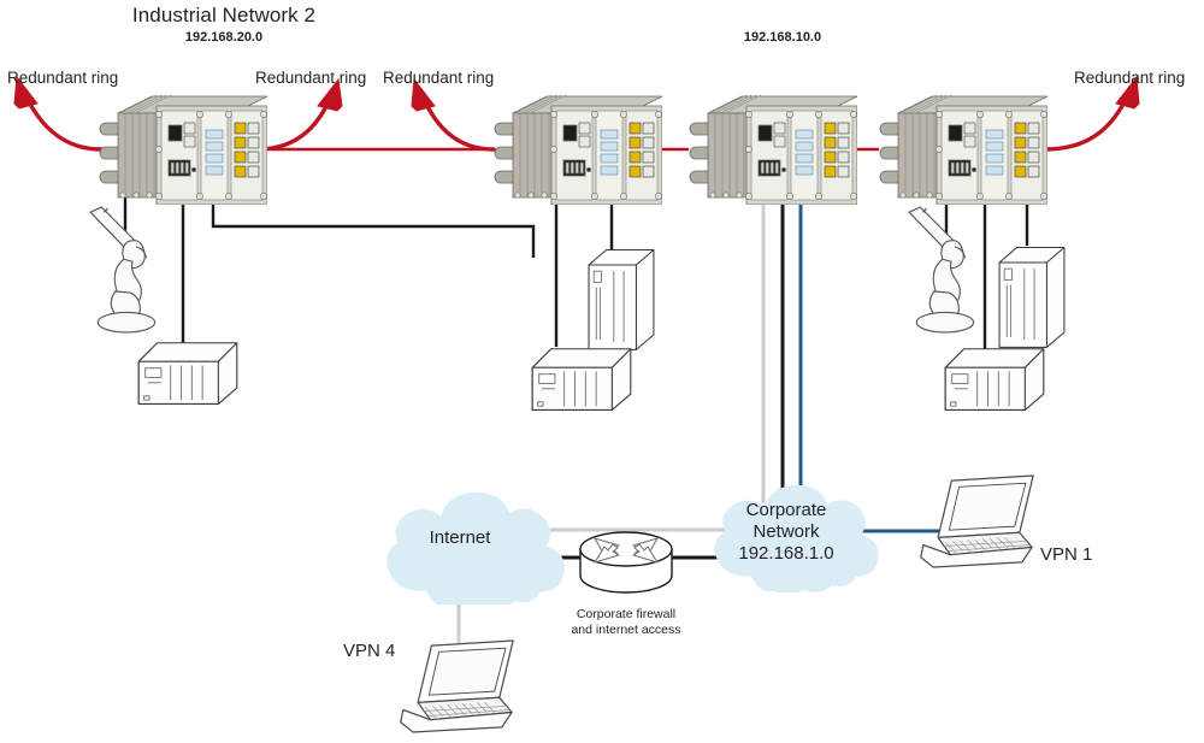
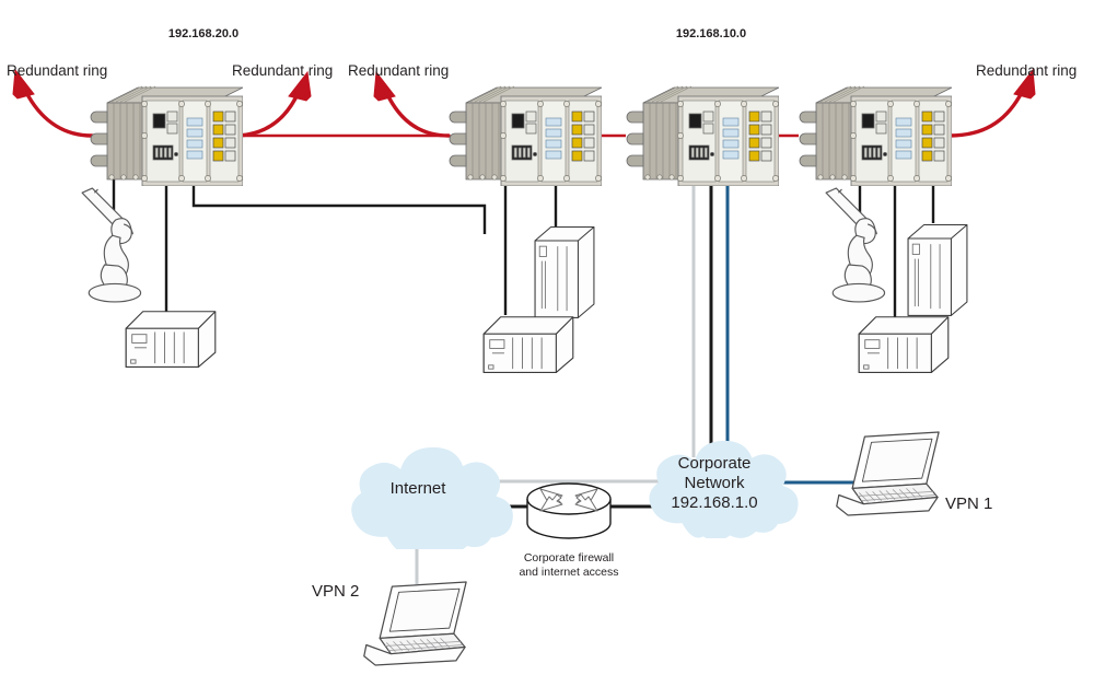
- Industrial Network 2
  192.168.20.0
  192.168.10.0
  Redundant ring
  Redundant ring
  Redundant ring
  Redundant ring
  Internet
  Corporate
  Network
  192.168.1.0
  Corporate firewall
  and internet access
  VPN 1
- VPN 4
+ VPN 2
